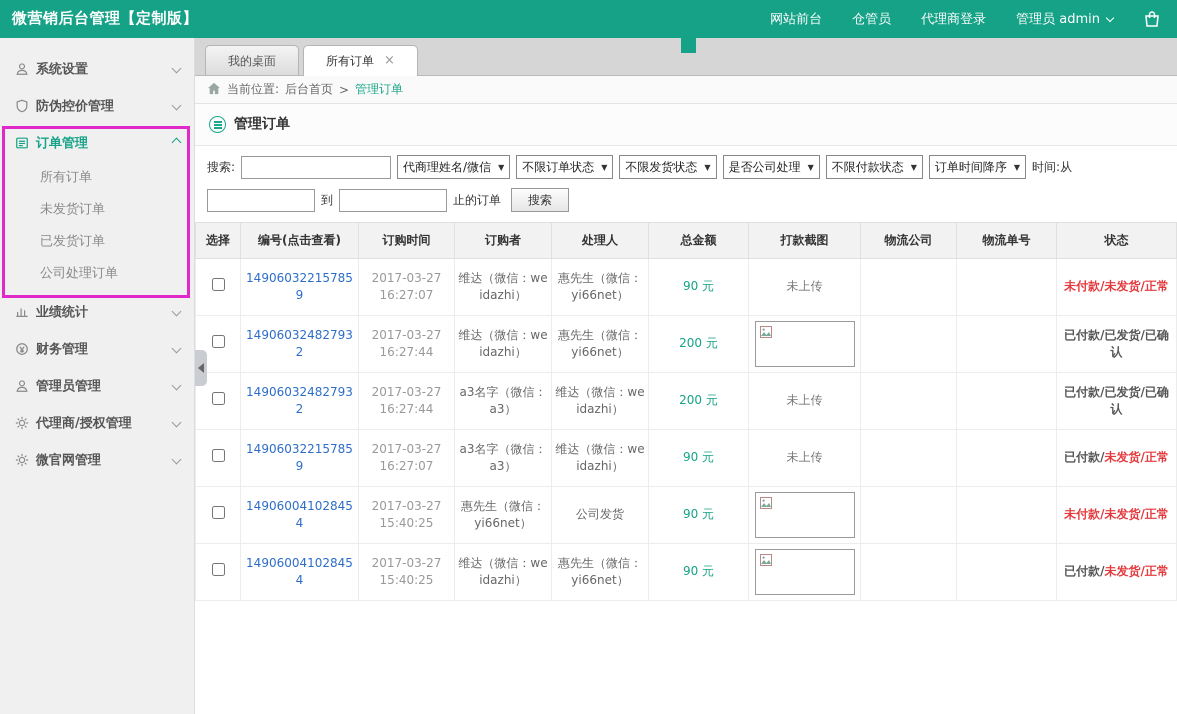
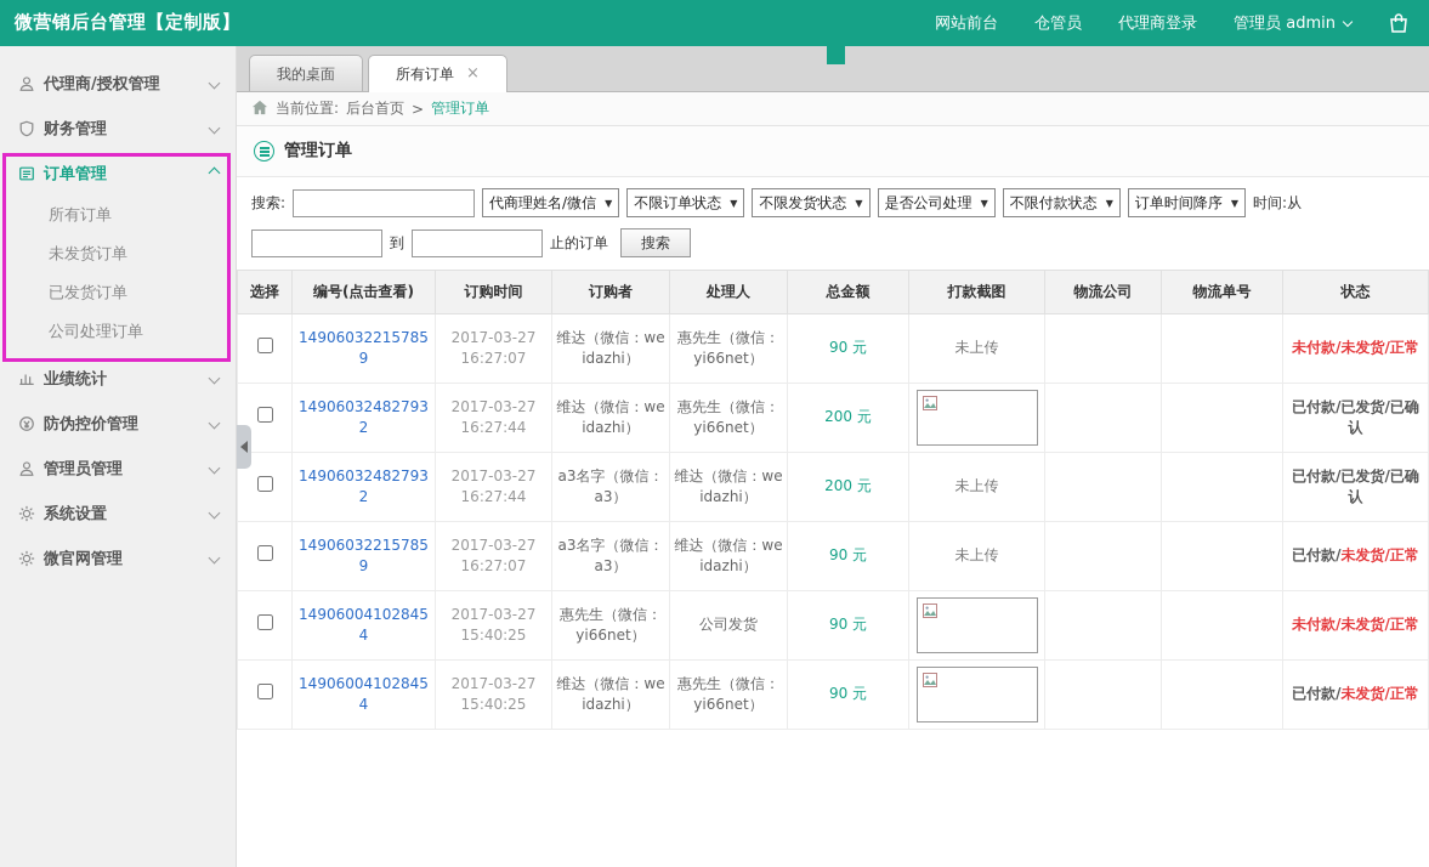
  微营销后台管理【定制版】
  网站前台
  仓管员
  代理商登录
  管理员 admin
- 系统设置
+ 代理商/授权管理
- 防伪控价管理
+ 财务管理
  订单管理
  所有订单
  未发货订单
  已发货订单
  公司处理订单
  业绩统计
- 财务管理
+ 防伪控价管理
  管理员管理
- 代理商/授权管理
+ 系统设置
  微官网管理
  我的桌面
  所有订单
  ×
  当前位置:
  后台首页
  >
  管理订单
  管理订单
  搜索:
  代商理姓名/微信
  ▼
  不限订单状态
  ▼
  不限发货状态
  ▼
  是否公司处理
  ▼
  不限付款状态
  ▼
  订单时间降序
  ▼
  时间:从
  到
  止的订单
  搜索
  选择	编号(点击查看)	订购时间	订购者	处理人	总金额	打款截图	物流公司	物流单号	状态
  	149060322157859	2017-03-2716:27:07	维达（微信：weidazhi）	惠先生（微信：yi66net）	90 元	未上传			未付款/未发货/正常
  	149060324827932	2017-03-2716:27:44	维达（微信：weidazhi）	惠先生（微信：yi66net）	200 元				已付款/已发货/已确认
  	149060324827932	2017-03-2716:27:44	a3名字（微信：a3）	维达（微信：weidazhi）	200 元	未上传			已付款/已发货/已确认
  	149060322157859	2017-03-2716:27:07	a3名字（微信：a3）	维达（微信：weidazhi）	90 元	未上传			已付款/未发货/正常
  	149060041028454	2017-03-2715:40:25	惠先生（微信：yi66net）	公司发货	90 元				未付款/未发货/正常
  	149060041028454	2017-03-2715:40:25	维达（微信：weidazhi）	惠先生（微信：yi66net）	90 元				已付款/未发货/正常
